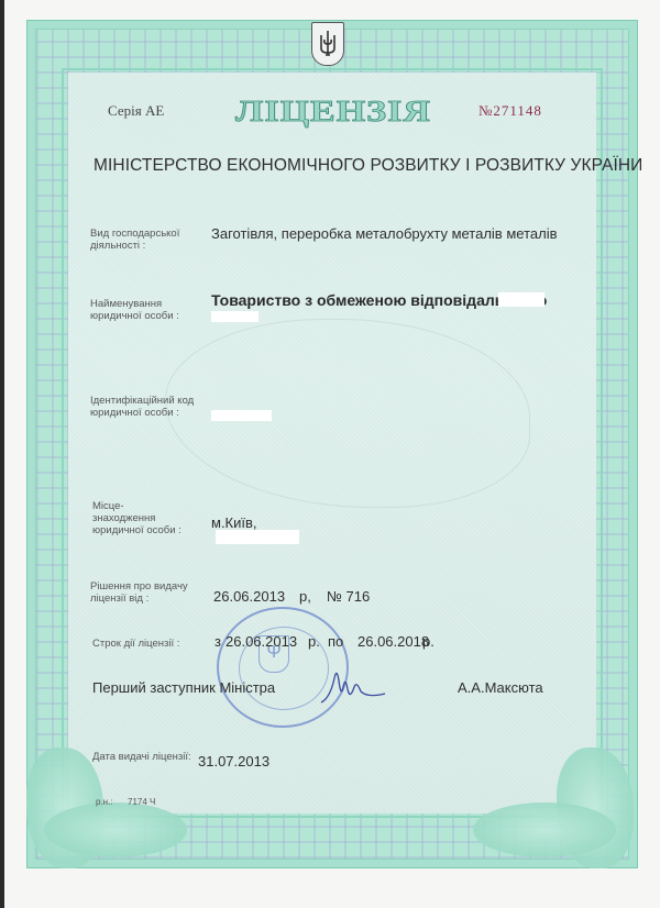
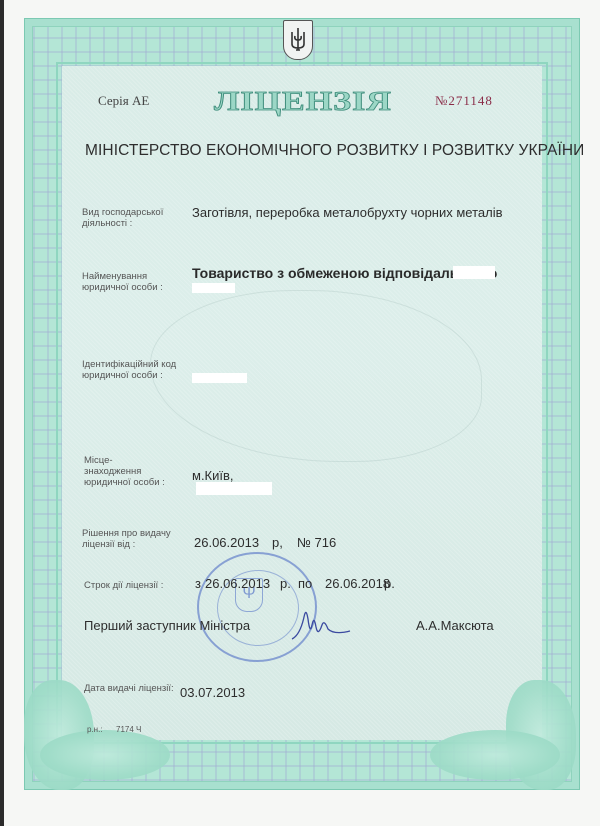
  Серія АЕ
  ЛІЦЕНЗІЯ
  №271148
  МІНІСТЕРСТВО ЕКОНОМІЧНОГО РОЗВИТКУ І РОЗВИТКУ УКРАЇНИ
  Вид господарської
  діяльності :
- Заготівля, переробка металобрухту металів металів
+ Заготівля, переробка металобрухту чорних металів
  Найменування
  юридичної особи :
  Товариство з обмеженою відповідал
  Ідентифікаційний код
  юридичної особи :
  Місце-
  знаходження
  юридичної особи :
  м.Київ,
  Рішення про видачу
  ліцензії від :
  26.06.2013
  р,
  № 716
  Ψ
  Строк дії ліцензії :
  з
  26.06.2013
  р.
  по
  26.06.2018
  р.
  Перший заступник Міністра
  А.А.Максюта
  Дата видачі ліцензії:
- 31.07.2013
+ 03.07.2013
  р.н.:
  7174 Ч
